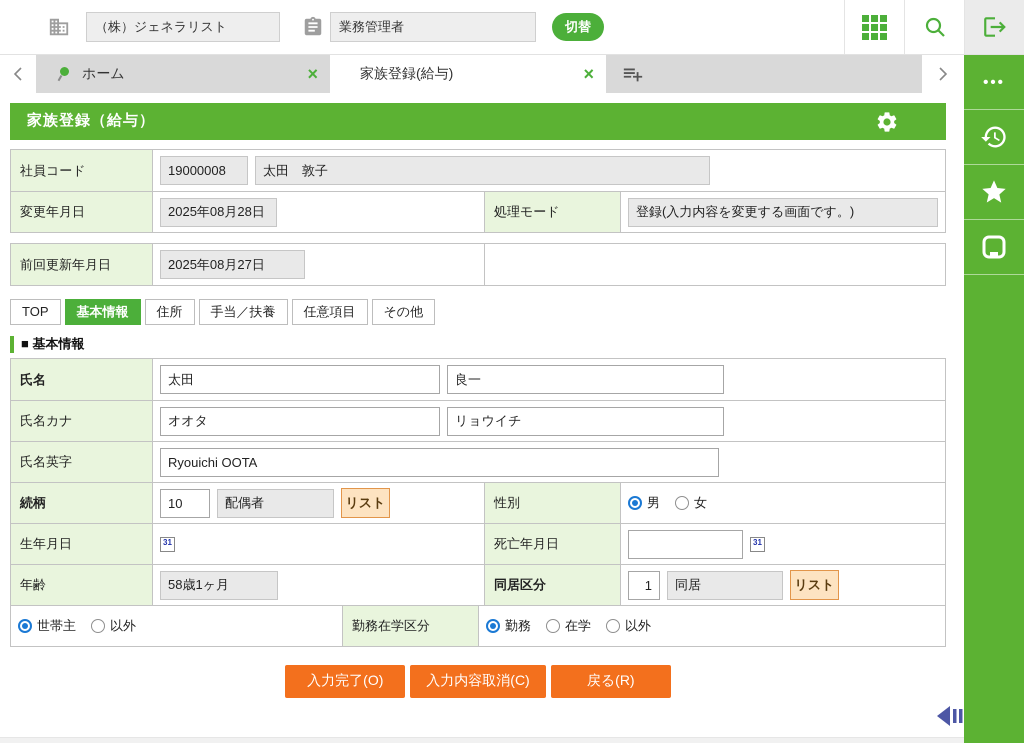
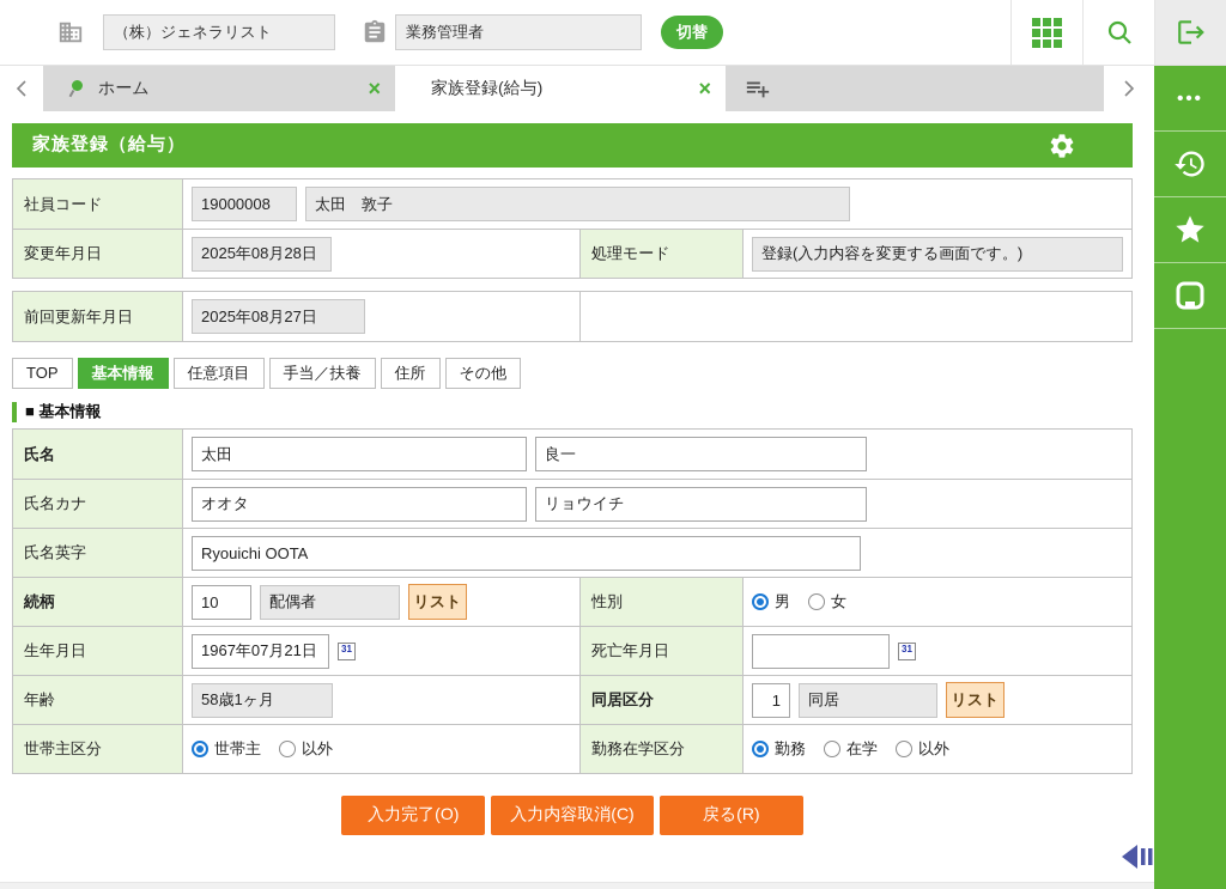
  （株）ジェネラリスト
  業務管理者
  切替
  ホーム
  ×
  家族登録(給与)
  ×
  家族登録（給与）
  社員コード
  19000008
  太田 敦子
  変更年月日
  2025年08月28日
  処理モード
  登録(入力内容を変更する画面です。)
  前回更新年月日
  2025年08月27日
  TOP
  基本情報
- 住所
+ 任意項目
  手当／扶養
- 任意項目
+ 住所
  その他
  ■ 基本情報
  氏名
  太田
  良一
  氏名カナ
  オオタ
  リョウイチ
  氏名英字
  Ryouichi OOTA
  続柄
  10
  配偶者
  リスト
  性別
  男
  女
  生年月日
+ 1967年07月21日
  31
  死亡年月日
  31
  年齢
  58歳1ヶ月
  同居区分
  1
  同居
  リスト
+ 世帯主区分
  世帯主
  以外
  勤務在学区分
  勤務
  在学
  以外
  入力完了(O)
  入力内容取消(C)
  戻る(R)
  •••
